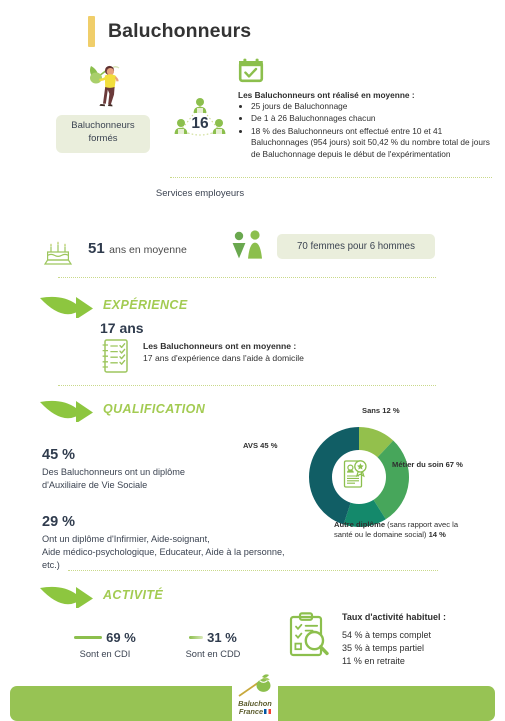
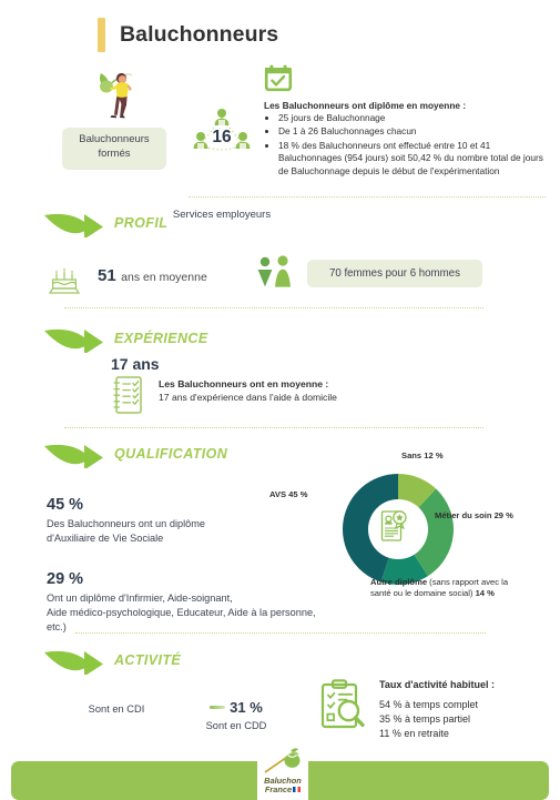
  Baluchonneurs
  Baluchonneurs
  formés
  16
  Services employeurs
- Les Baluchonneurs ont réalisé en moyenne :
+ Les Baluchonneurs ont diplôme en moyenne :
  25 jours de Baluchonnage
  De 1 à 26 Baluchonnages chacun
  18 % des Baluchonneurs ont effectué entre 10 et 41 Baluchonnages (954 jours) soit 50,42 % du nombre total de jours de Baluchonnage depuis le début de l'expérimentation
+ PROFIL
  51 ans en moyenne
  70 femmes pour 6 hommes
  EXPÉRIENCE
  17 ans
  Les Baluchonneurs ont en moyenne :
  17 ans d'expérience dans l'aide à domicile
  QUALIFICATION
  45 %
  Des Baluchonneurs ont un diplôme
  d'Auxiliaire de Vie Sociale
  29 %
  Ont un diplôme d'Infirmier, Aide-soignant,
  Aide médico-psychologique, Educateur, Aide à la personne, etc.)
  Sans 12 %
  AVS 45 %
- Métier du soin 67 %
+ Métier du soin 29 %
  Autre diplôme (sans rapport avec la
  santé ou le domaine social) 14 %
  ACTIVITÉ
- 69 %
  Sont en CDI
  31 %
  Sont en CDD
  Taux d'activité habituel :
  54 % à temps complet
  35 % à temps partiel
  11 % en retraite
  Baluchon
  France
